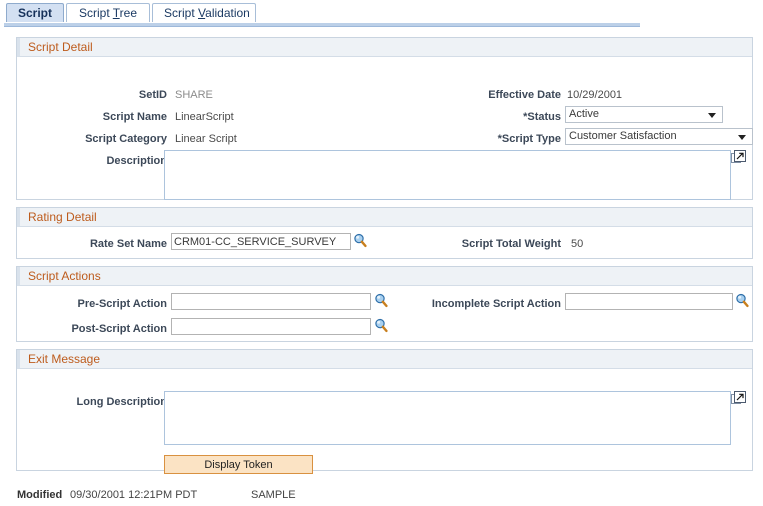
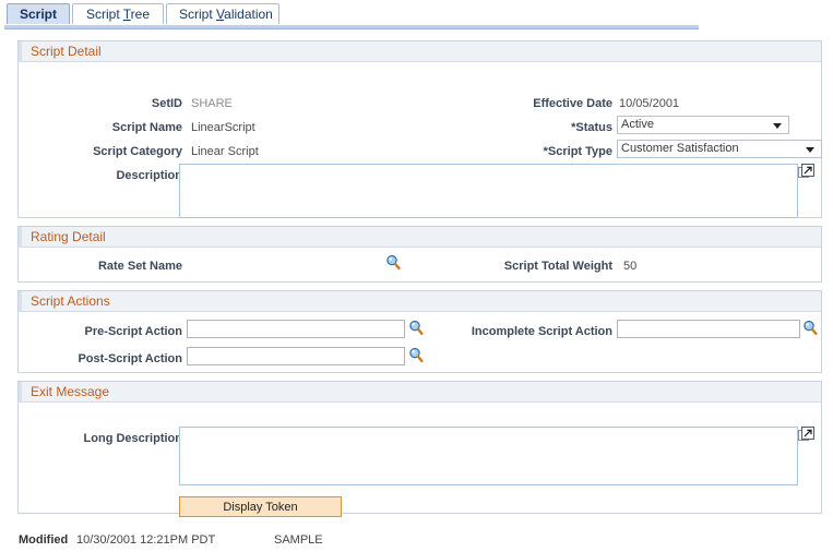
  Script
  Script Tree
  Script Validation
  Script Detail
  SetID
  SHARE
  Script Name
  LinearScript
  Script Category
  Linear Script
  Descriptio
  Effective Date
- 10/29/2001
+ 10/05/2001
  *Status
  Active
  *Script Type
  Customer Satisfaction
  Rating Detail
  Rate Set Name
- CRM01-CC_SERVICE_SURVEY
  Script Total Weight
  50
  Script Actions
  Pre-Script Action
  Incomplete Script Action
  Post-Script Action
  Exit Message
  Long Descriptio
  Display Token
  Modified
- 09/30/2001 12:21PM PDT
+ 10/30/2001 12:21PM PDT
  SAMPLE
